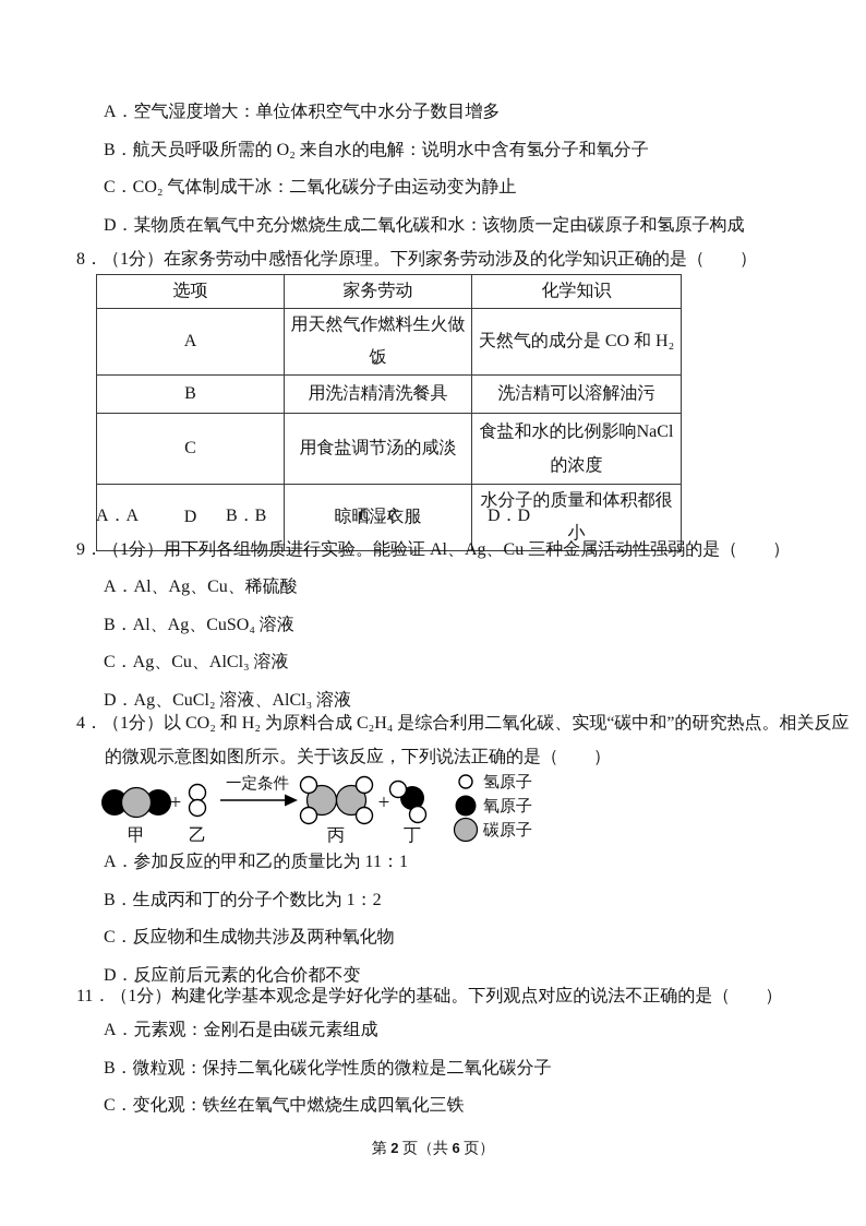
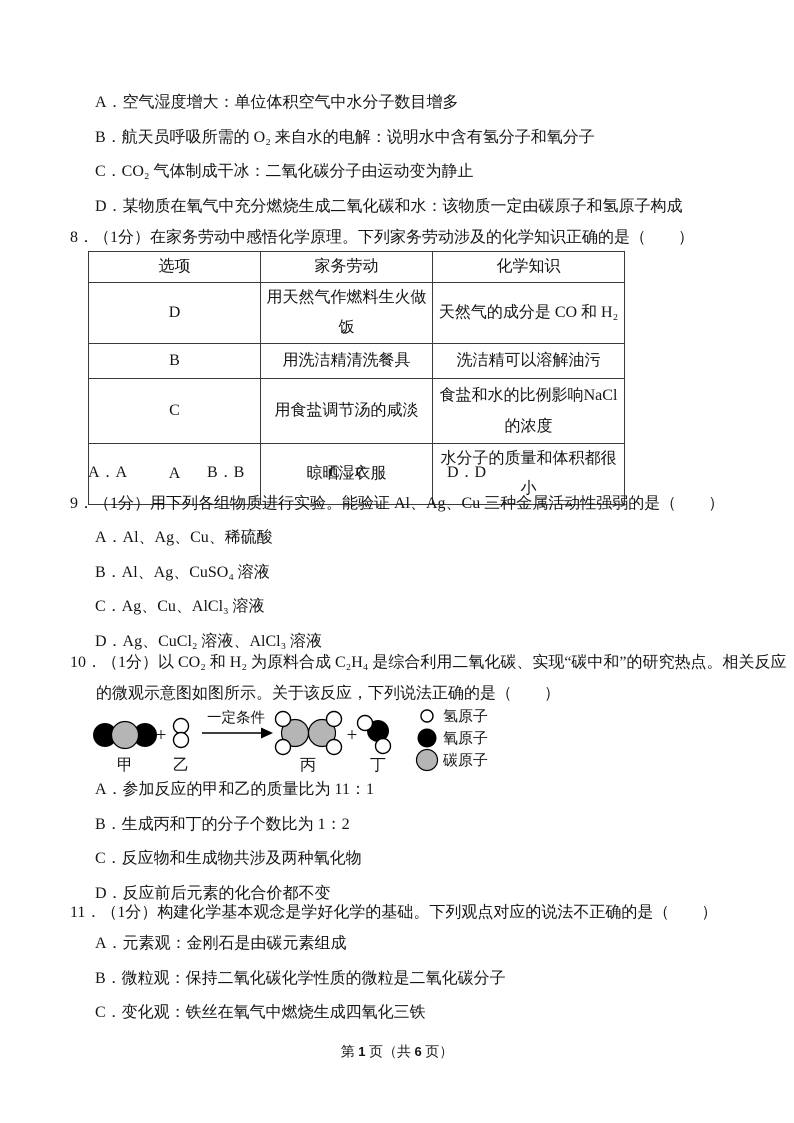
  A．空气湿度增大：单位体积空气中水分子数目增多
  B．航天员呼吸所需的 O₂ 来自水的电解：说明水中含有氢分子和氧分子
  C．CO₂ 气体制成干冰：二氧化碳分子由运动变为静止
  D．某物质在氧气中充分燃烧生成二氧化碳和水：该物质一定由碳原子和氢原子构成
  8．（1分）在家务劳动中感悟化学原理。下列家务劳动涉及的化学知识正确的是（ ）
  选项	家务劳动	化学知识
- A	用天然气作燃料生火做饭	天然气的成分是 CO 和 H₂
+ D	用天然气作燃料生火做饭	天然气的成分是 CO 和 H₂
  B	用洗洁精清洗餐具	洗洁精可以溶解油污
  C	用食盐调节汤的咸淡	食盐和水的比例影响NaCl的浓度
- D	晾晒湿衣服	水分子的质量和体积都很小
+ A	晾晒湿衣服	水分子的质量和体积都很小
  A．A B．B C．C D．D
  9．（1分）用下列各组物质进行实验。能验证 Al、Ag、Cu 三种金属活动性强弱的是（ ）
  A．Al、Ag、Cu、稀硫酸
  B．Al、Ag、CuSO₄ 溶液
  C．Ag、Cu、AlCl₃ 溶液
  D．Ag、CuCl₂ 溶液、AlCl₃ 溶液
- 4．（1分）以 CO₂ 和 H₂ 为原料合成 C₂H₄ 是综合利用二氧化碳、实现“碳中和”的研究热点。相关反应
+ 10．（1分）以 CO₂ 和 H₂ 为原料合成 C₂H₄ 是综合利用二氧化碳、实现“碳中和”的研究热点。相关反应
  的微观示意图如图所示。关于该反应，下列说法正确的是（ ）
  +
  一定条件
  +
  甲
  乙
  丙
  丁
  氢原子
  氧原子
  碳原子
  A．参加反应的甲和乙的质量比为 11：1
  B．生成丙和丁的分子个数比为 1：2
  C．反应物和生成物共涉及两种氧化物
  D．反应前后元素的化合价都不变
  11．（1分）构建化学基本观念是学好化学的基础。下列观点对应的说法不正确的是（ ）
  A．元素观：金刚石是由碳元素组成
  B．微粒观：保持二氧化碳化学性质的微粒是二氧化碳分子
  C．变化观：铁丝在氧气中燃烧生成四氧化三铁
- 第 2 页（共 6 页）
+ 第 1 页（共 6 页）
